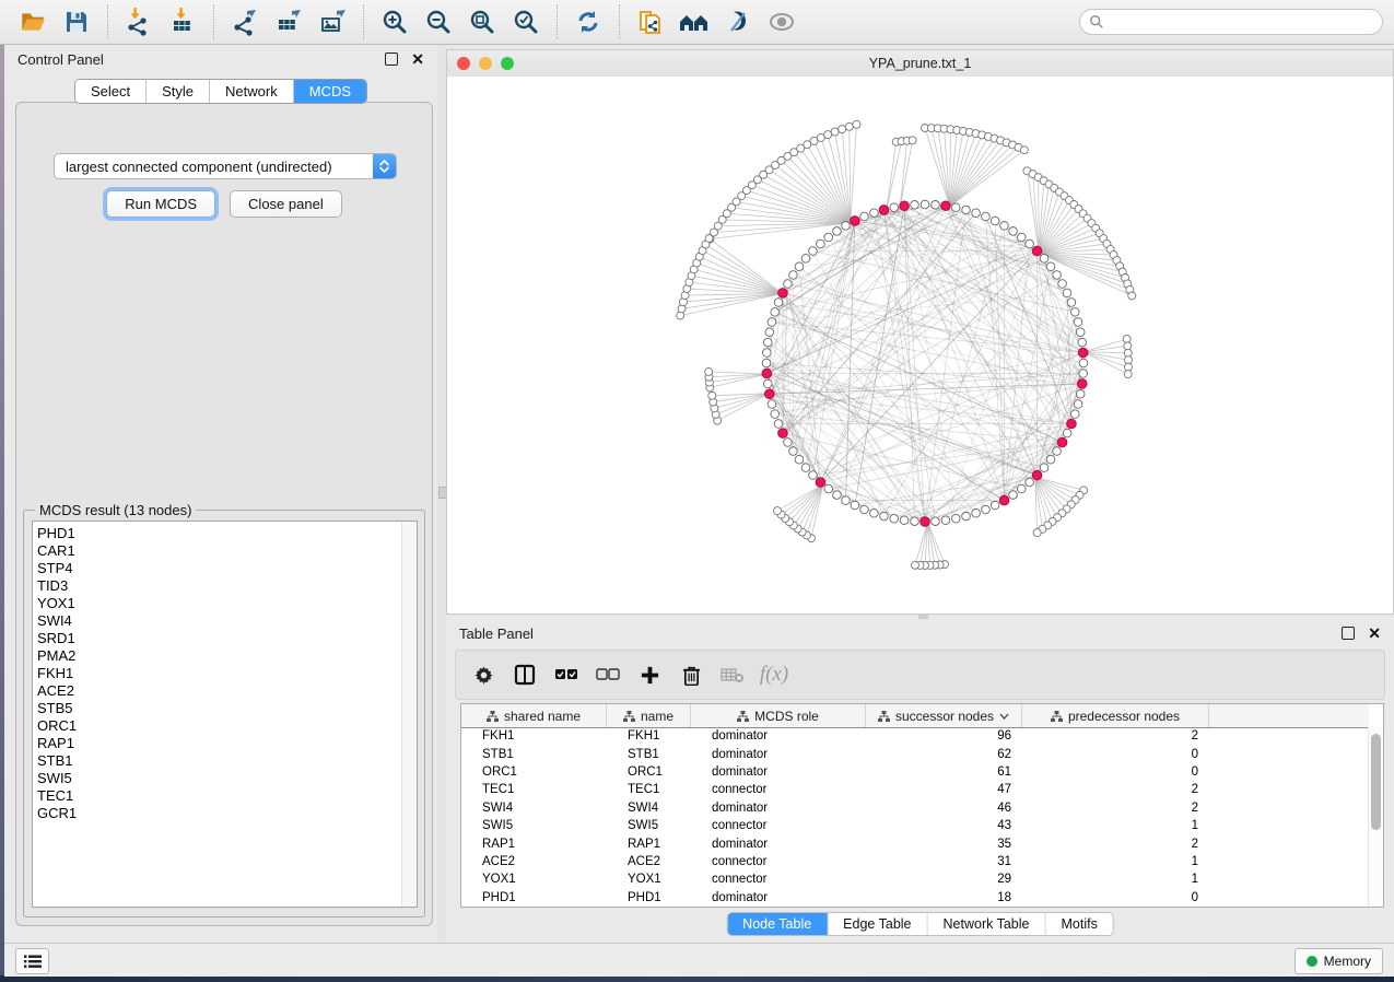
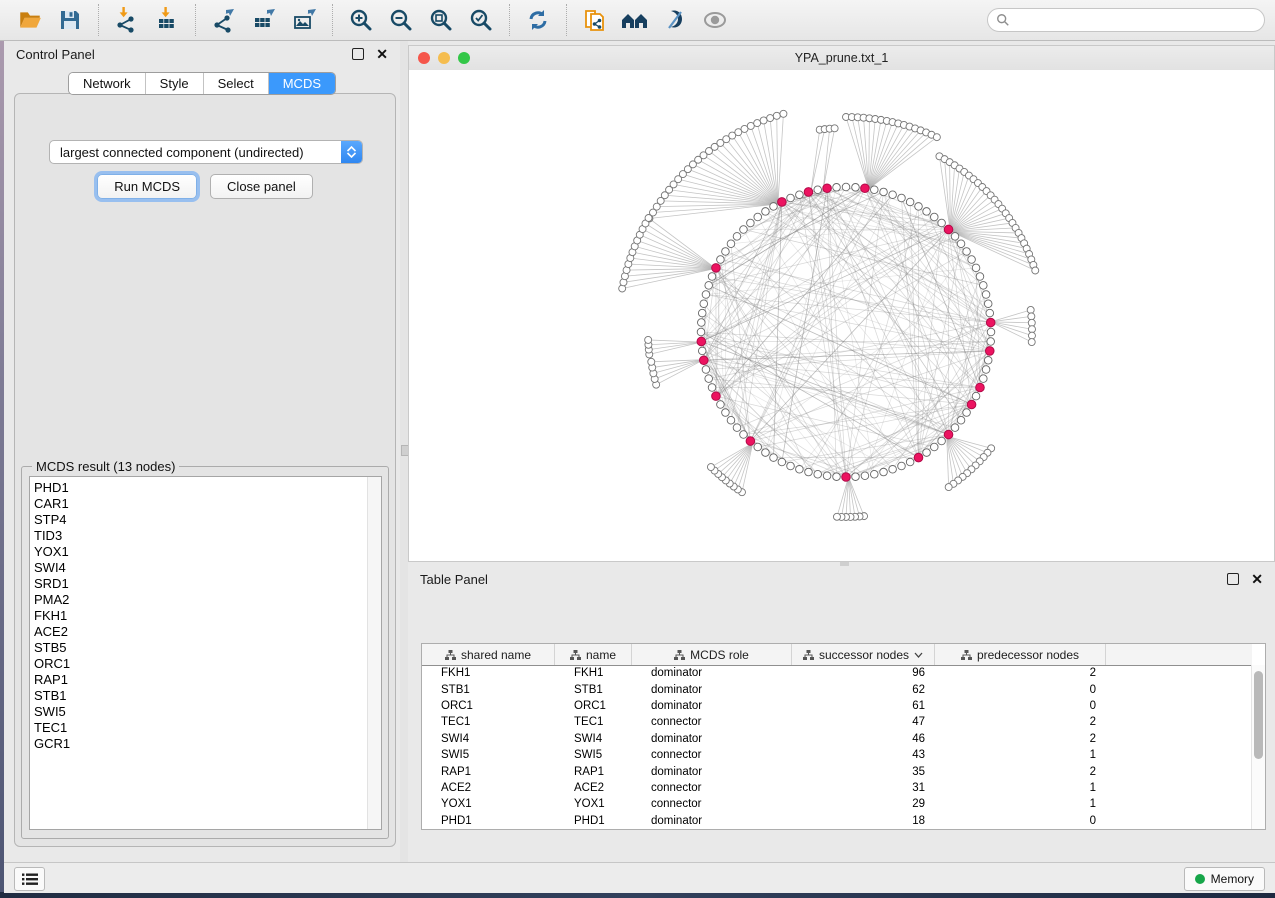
  Control Panel
  ✕
- Select
+ Network
  Style
- Network
+ Select
  MCDS
  largest connected component (undirected)
  Run MCDS
  Close panel
  MCDS result (13 nodes)
  PHD1
  CAR1
  STP4
  TID3
  YOX1
  SWI4
  SRD1
  PMA2
  FKH1
  ACE2
  STB5
  ORC1
  RAP1
  STB1
  SWI5
  TEC1
  GCR1
  YPA_prune.txt_1
  Table Panel
  ✕
- f(x)
  shared name
  name
  MCDS role
  successor nodes
  predecessor nodes
  FKH1
  FKH1
  dominator
  96
  2
  STB1
  STB1
  dominator
  62
  0
  ORC1
  ORC1
  dominator
  61
  0
  TEC1
  TEC1
  connector
  47
  2
  SWI4
  SWI4
  dominator
  46
  2
  SWI5
  SWI5
  connector
  43
  1
  RAP1
  RAP1
  dominator
  35
  2
  ACE2
  ACE2
  connector
  31
  1
  YOX1
  YOX1
  connector
  29
  1
  PHD1
  PHD1
  dominator
  18
  0
- Node Table
- Edge Table
- Network Table
- Motifs
  Memory
